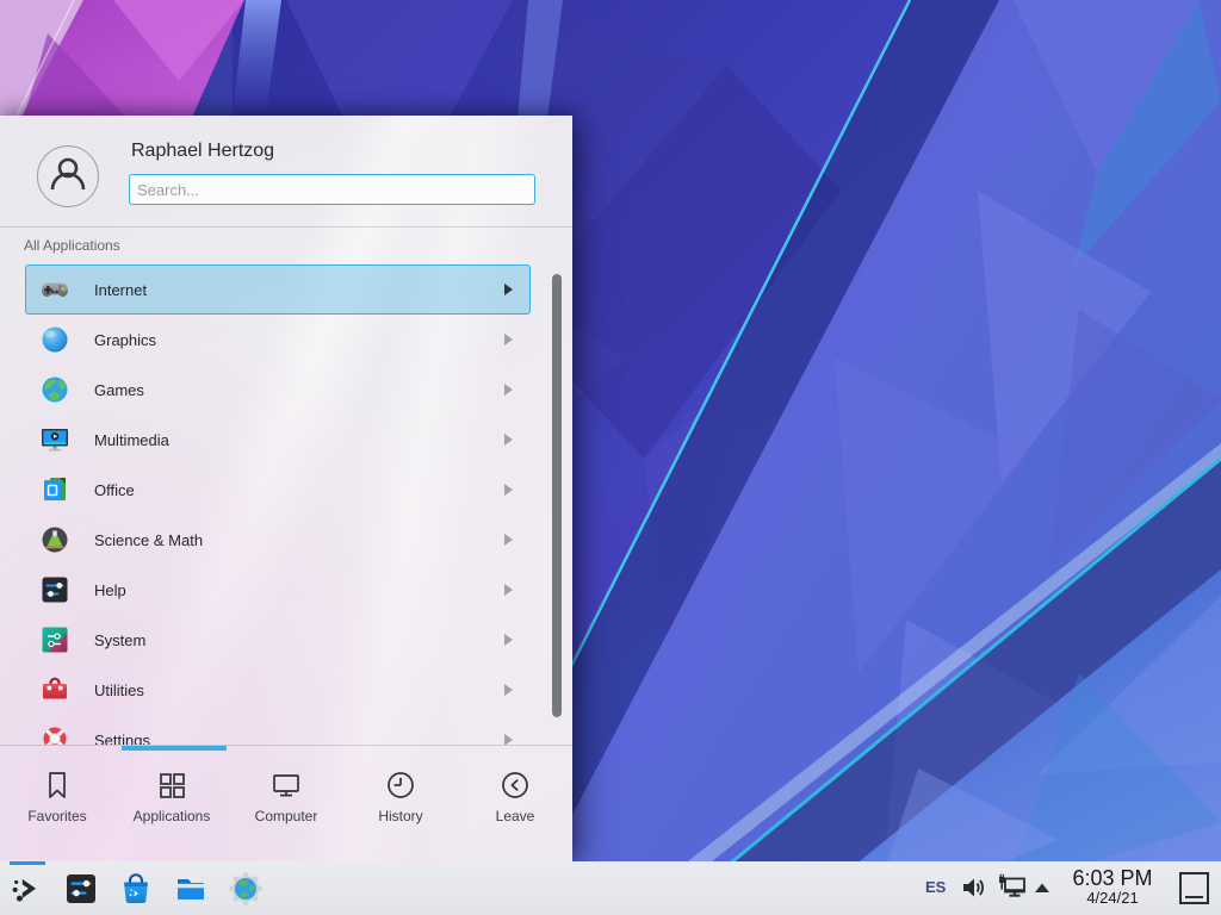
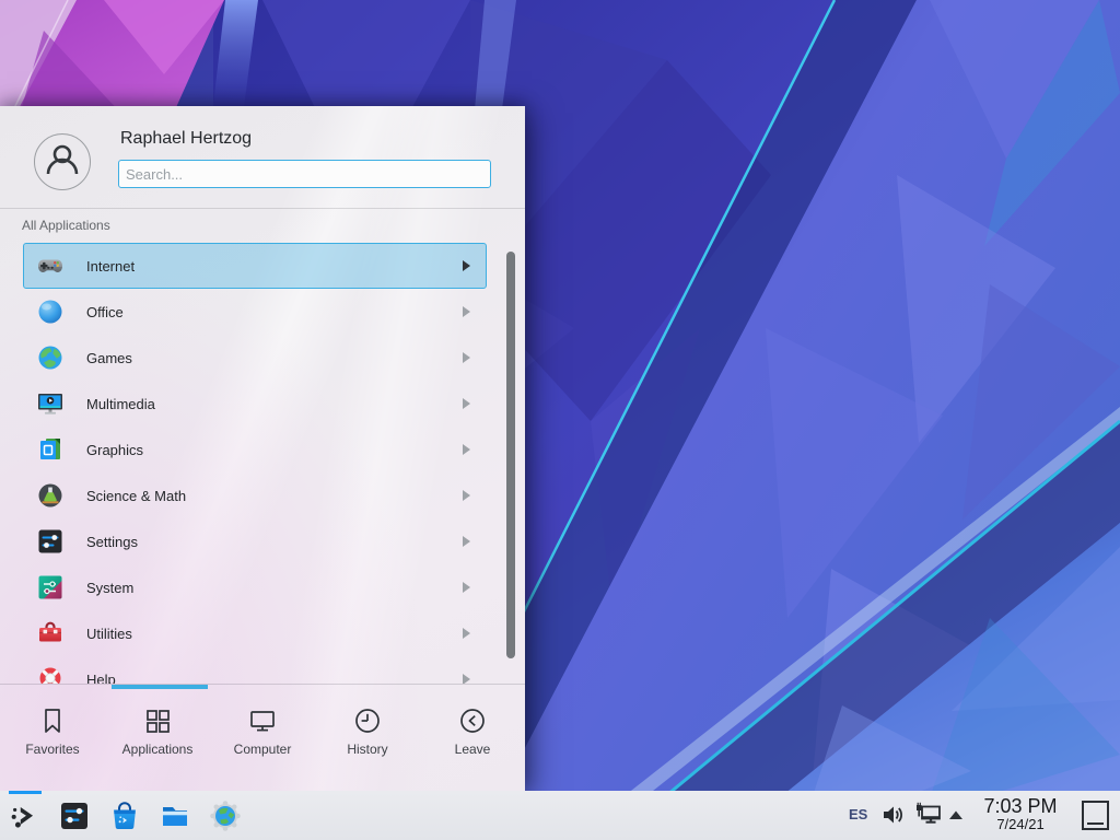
  Raphael Hertzog
  Search...
  All Applications
  Internet
- Graphics
+ Office
  Games
  Multimedia
- Office
+ Graphics
  Science & Math
- Help
+ Settings
  System
  Utilities
- Settings
+ Help
  Favorites
  Applications
  Computer
  History
  Leave
  ES
- 6:03 PM
+ 7:03 PM
- 4/24/21
+ 7/24/21
